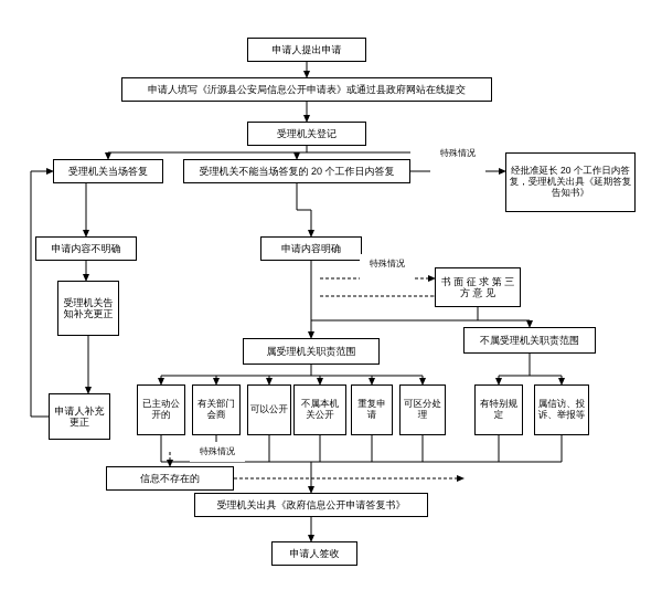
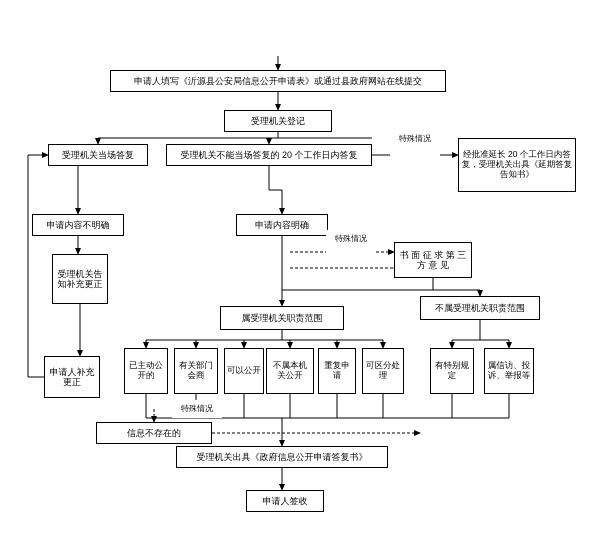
- 申请人提出申请
  申请人填写《沂源县公安局信息公开申请表》或通过县政府网站在线提交
  受理机关登记
  受理机关当场答复
  受理机关不能当场答复的 20 个工作日内答复
  经批准延长 20 个工作日内答复，受理机关出具《延期答复告知书》
  申请内容不明确
  申请内容明确
  书 面 征 求 第 三 方 意 见
  受理机关告知补充更正
  申请人补充更正
  属受理机关职责范围
  不属受理机关职责范围
  已主动公开的
  有关部门会商
  可以公开
  不属本机关公开
  重复申请
  可区分处理
  有特别规定
  属信访、投诉、举报等
  信息不存在的
  受理机关出具《政府信息公开申请答复书》
  申请人签收
  特殊情况
  特殊情况
  特殊情况
